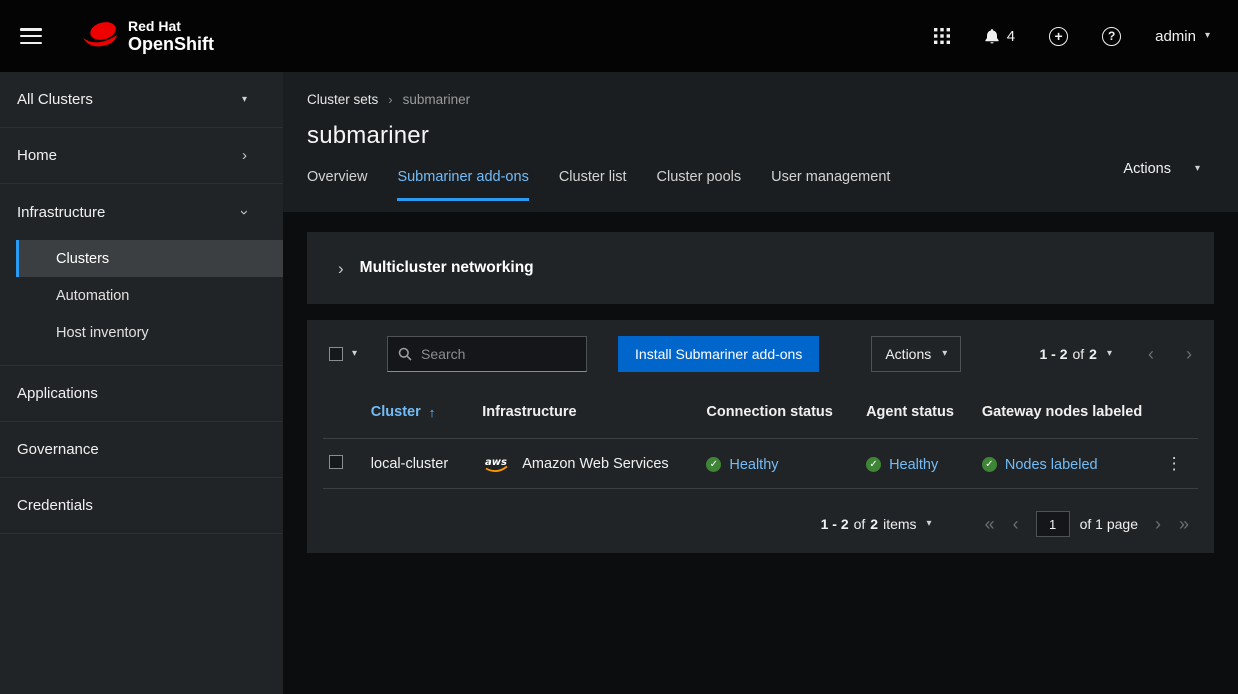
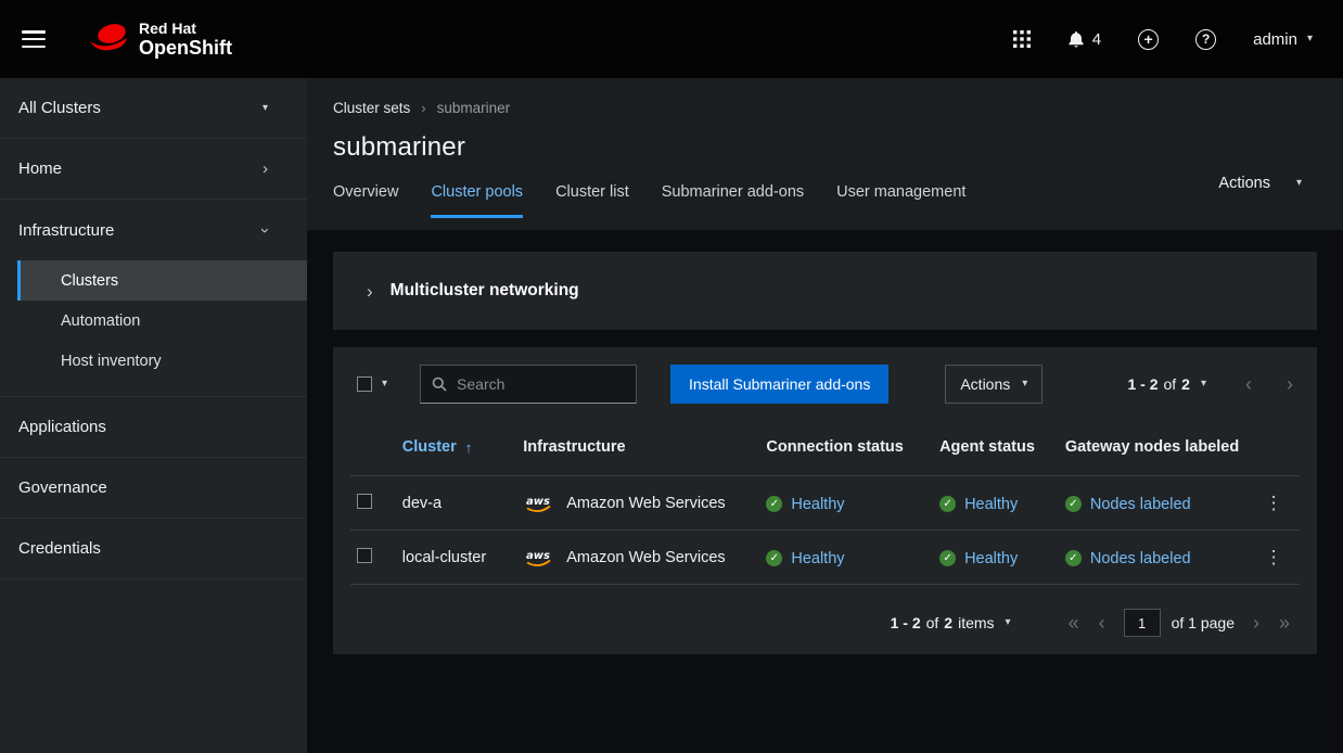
  Red Hat
  OpenShift
  4
  +
  ?
  admin
  ▾
  All Clusters
  ▾
  Home
  ›
  Infrastructure
  Clusters
  Automation
  Host inventory
  Applications
  Governance
  Credentials
  Cluster sets
  ›
  submariner
  submariner
  Actions
  ▾
  Overview
- Submariner add-ons
+ Cluster pools
  Cluster list
- Cluster pools
+ Submariner add-ons
  User management
  ›
  Multicluster networking
  ▾
  Search
  Install Submariner add-ons
  Actions
  ▾
  1 - 2
  of
  2
  ▾
  ‹
  ›
  	Cluster ↑	Infrastructure	Connection status	Agent status	Gateway nodes labeled
+ 	dev-a	aws Amazon Web Services	✓ Healthy	✓ Healthy	✓ Nodes labeled	⋮
  	local-cluster	aws Amazon Web Services	✓ Healthy	✓ Healthy	✓ Nodes labeled	⋮
  1 - 2
  of
  2
  items
  ▾
  «
  ‹
  1
  of 1 page
  ›
  »
